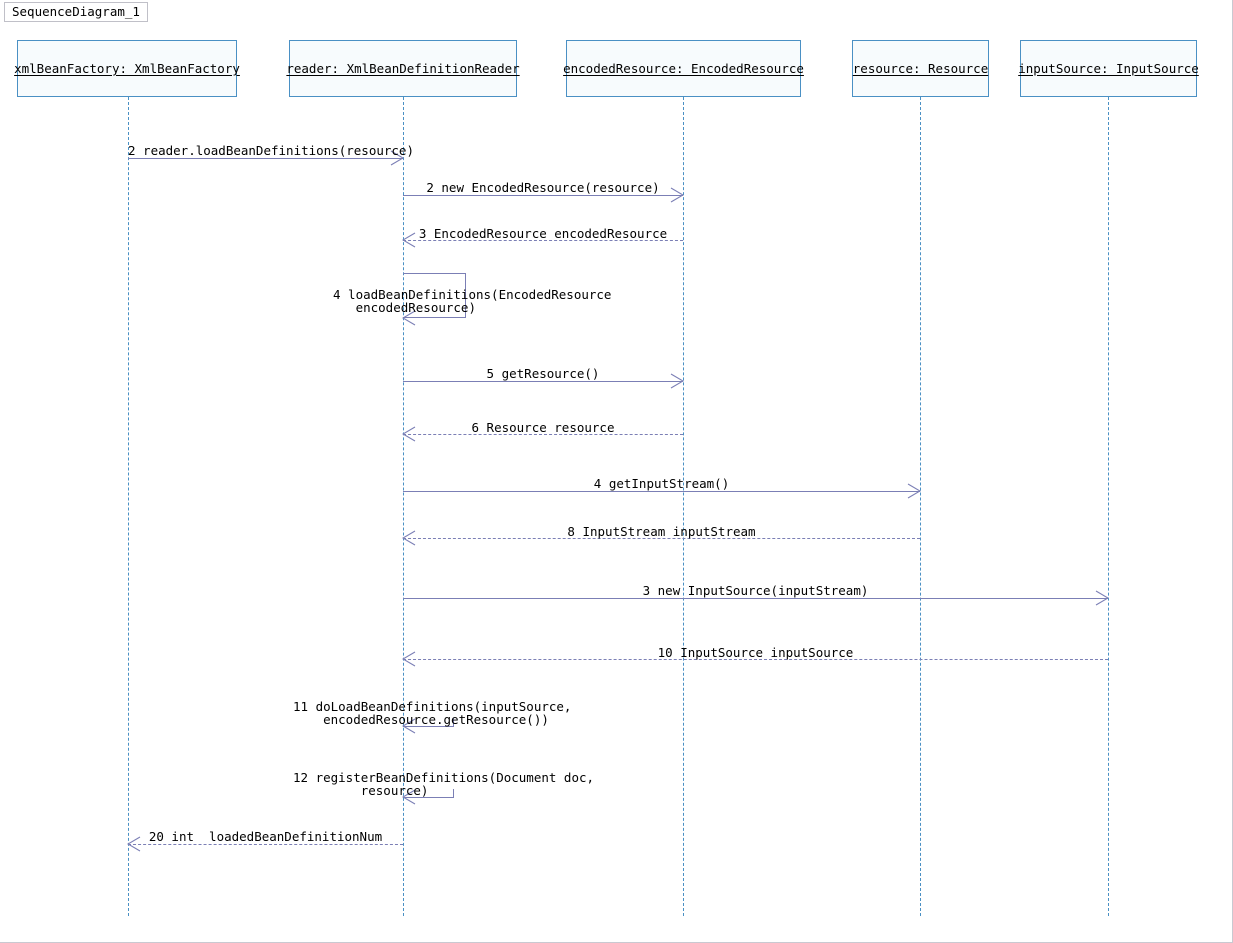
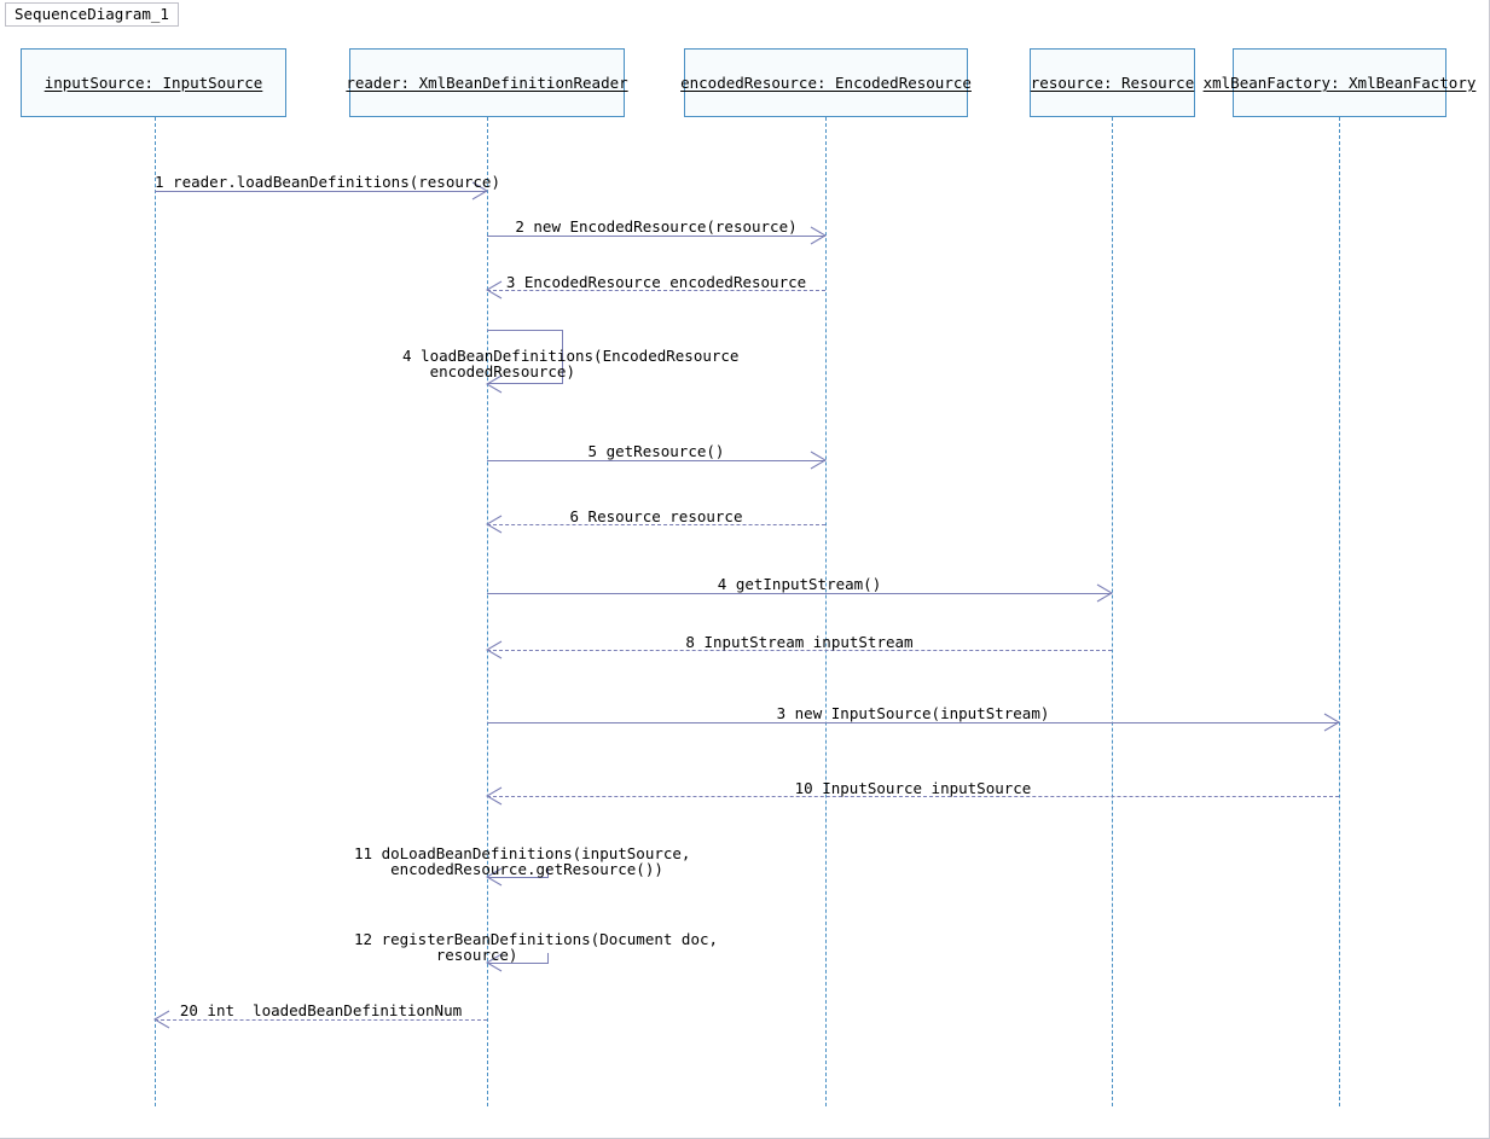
  SequenceDiagram_1
- xmlBeanFactory: XmlBeanFactory
+ inputSource: InputSource
  reader: XmlBeanDefinitionReader
  encodedResource: EncodedResource
  resource: Resource
- inputSource: InputSource
+ xmlBeanFactory: XmlBeanFactory
- 2 reader.loadBeanDefinitions(resource)
+ 1 reader.loadBeanDefinitions(resource)
  2 new EncodedResource(resource)
  3 EncodedResource encodedResource
  4 loadBeanDefinitions(EncodedResource
  encodedResource)
  5 getResource()
  6 Resource resource
  4 getInputStream()
  8 InputStream inputStream
  3 new InputSource(inputStream)
  10 InputSource inputSource
  11 doLoadBeanDefinitions(inputSource,
  encodedResource.getResource())
  12 registerBeanDefinitions(Document doc,
  resource)
  20 int loadedBeanDefinitionNum
